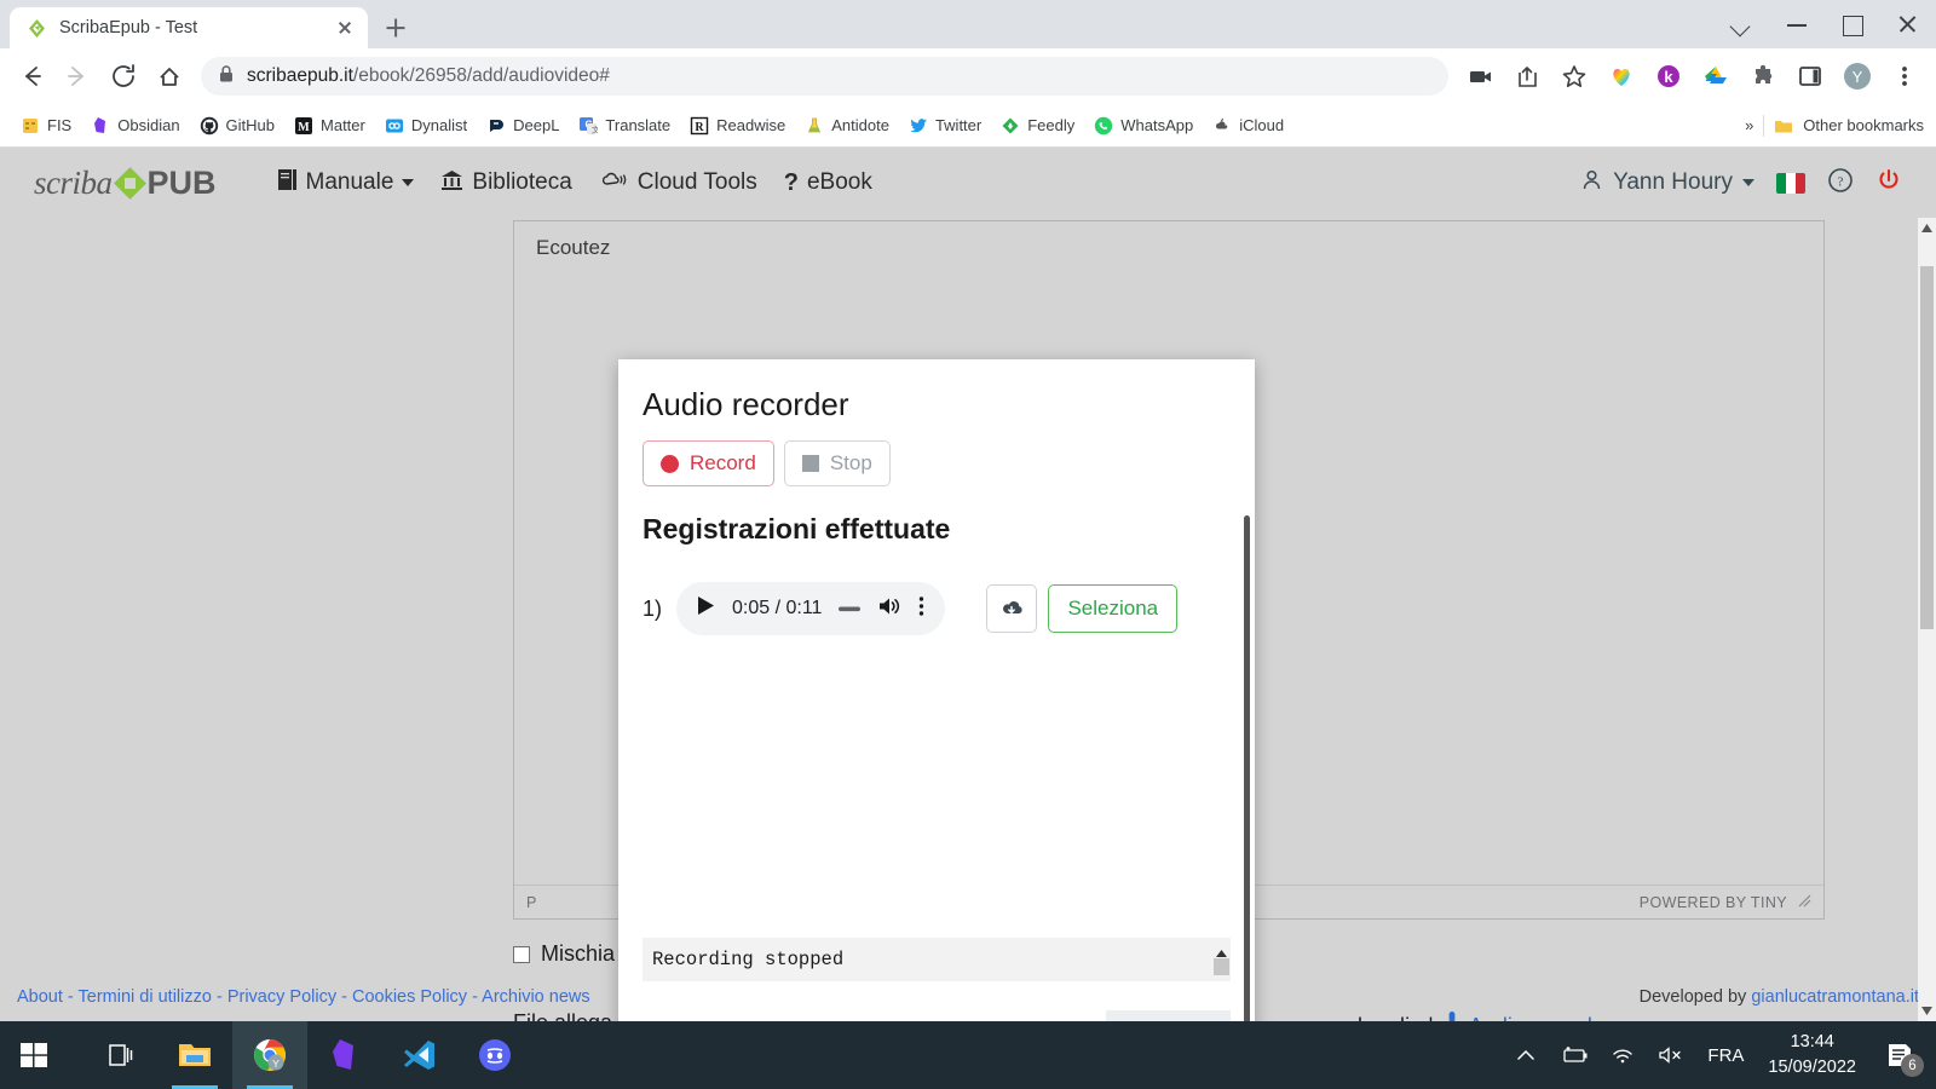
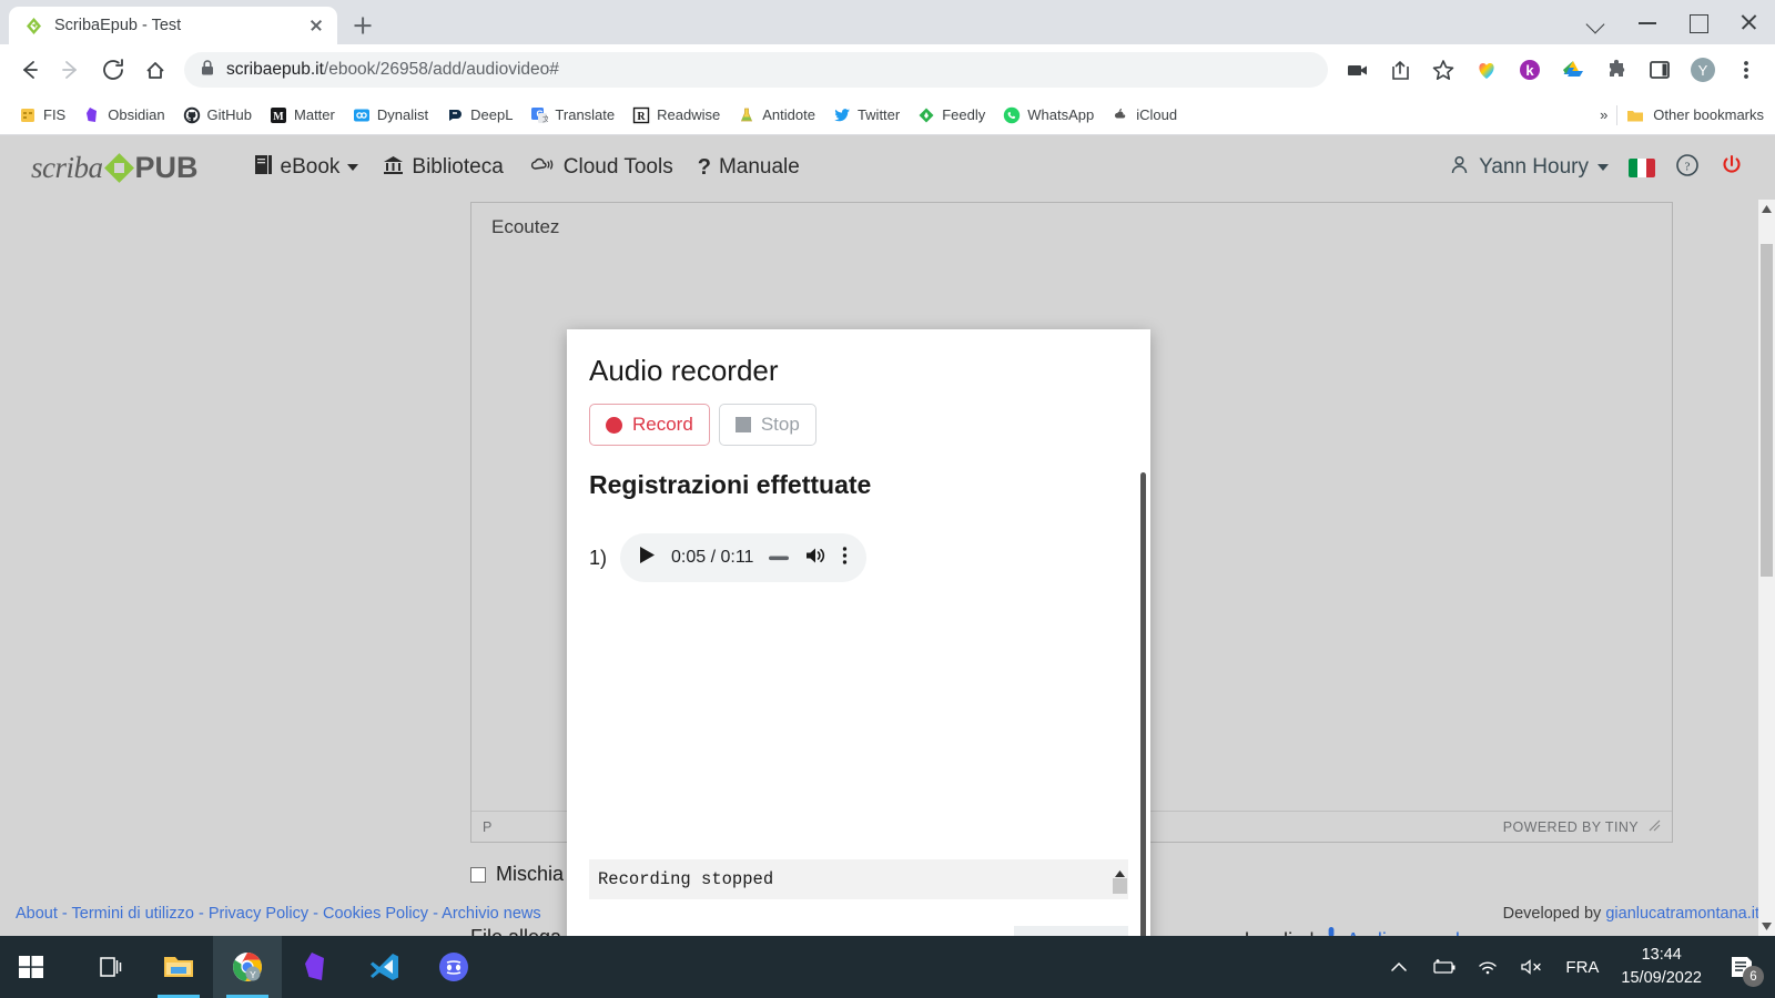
  ScribaEpub - Test
  scribaepub.it/ebook/26958/add/audiovideo#
  k
  Y
  FIS
  Obsidian
  GitHub
  M
  Matter
  Dynalist
  DeepL
  Translate
  R
  Readwise
  Antidote
  Twitter
  Feedly
  WhatsApp
  iCloud
  »
  Other bookmarks
  scriba
  PUB
- Manuale
+ eBook
  Biblioteca
  Cloud Tools
  ?
- eBook
+ Manuale
  Yann Houry
  ?
  Ecoutez
  P
  POWERED BY TINY
  Mischia
  About - Termini di utilizzo - Privacy Policy - Cookies Policy - Archivio news
  Developed by gianlucatramontana.it
  Audio recorder
  Record
  Stop
  Registrazioni effettuate
  1)
  0:05 / 0:11
- Seleziona
  Recording stopped
  Y
  FRA
  13:44
  15/09/2022
  6
